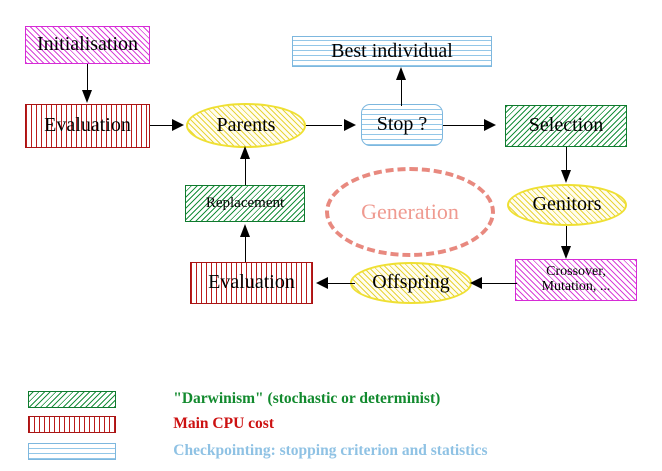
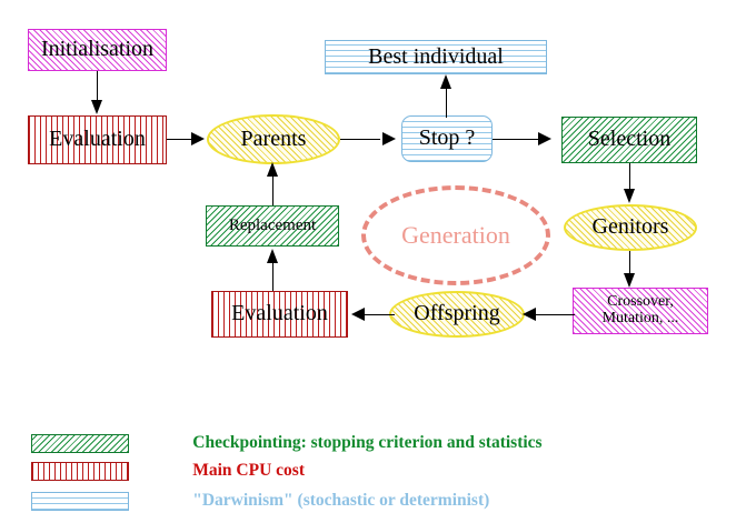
  Initialisation
  Evaluation
  Parents
  Best individual
  Stop ?
  Selection
  Genitors
  Crossover,
  Mutation, ...
  Offspring
  Evaluation
  Replacement
  Generation
- "Darwinism" (stochastic or determinist)
+ Checkpointing: stopping criterion and statistics
  Main CPU cost
- Checkpointing: stopping criterion and statistics
+ "Darwinism" (stochastic or determinist)
